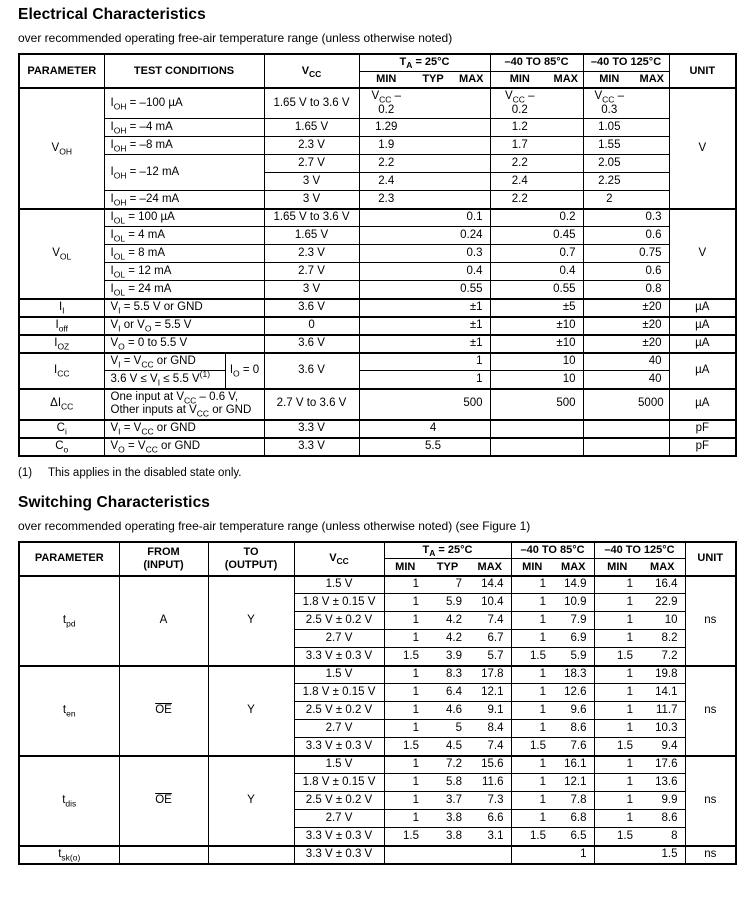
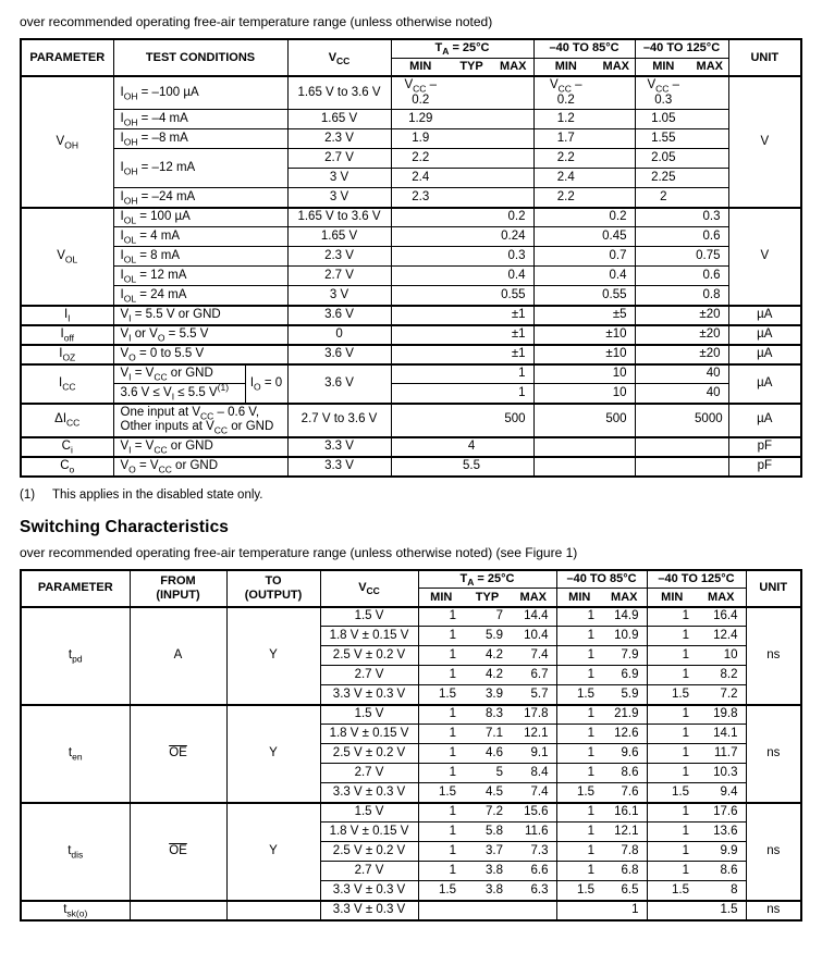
- Electrical Characteristics
  over recommended operating free-air temperature range (unless otherwise noted)
  PARAMETER	TEST CONDITIONS	VCC	TA = 25°C	–40 TO 85°C	–40 TO 125°C	UNIT
  MIN	TYP	MAX	MIN	MAX	MIN	MAX
  VOH	IOH = –100 µA	1.65 V to 3.6 V	VCC –0.2			VCC –0.2		VCC –0.3		V
  IOH = –4 mA	1.65 V	1.29			1.2		1.05
  IOH = –8 mA	2.3 V	1.9			1.7		1.55
  IOH = –12 mA	2.7 V	2.2			2.2		2.05
  3 V	2.4			2.4		2.25
  IOH = –24 mA	3 V	2.3			2.2		2
- VOL	IOL = 100 µA	1.65 V to 3.6 V			0.1		0.2		0.3	V
+ VOL	IOL = 100 µA	1.65 V to 3.6 V			0.2		0.2		0.3	V
  IOL = 4 mA	1.65 V			0.24		0.45		0.6
  IOL = 8 mA	2.3 V			0.3		0.7		0.75
  IOL = 12 mA	2.7 V			0.4		0.4		0.6
  IOL = 24 mA	3 V			0.55		0.55		0.8
  II	VI = 5.5 V or GND	3.6 V			±1		±5		±20	µA
  Ioff	VI or VO = 5.5 V	0			±1		±10		±20	µA
  IOZ	VO = 0 to 5.5 V	3.6 V			±1		±10		±20	µA
  ICC	VI = VCC or GND	IO = 0	3.6 V			1		10		40	µA
  3.6 V ≤ VI ≤ 5.5 V(1)			1		10		40
  ΔICC	One input at VCC – 0.6 V,Other inputs at VCC or GND	2.7 V to 3.6 V			500		500		5000	µA
  Ci	VI = VCC or GND	3.3 V		4						pF
  Co	VO = VCC or GND	3.3 V		5.5						pF
  (1) This applies in the disabled state only.
  Switching Characteristics
  over recommended operating free-air temperature range (unless otherwise noted) (see Figure 1)
  PARAMETER	FROM(INPUT)	TO(OUTPUT)	VCC	TA = 25°C	–40 TO 85°C	–40 TO 125°C	UNIT
  MIN	TYP	MAX	MIN	MAX	MIN	MAX
  tpd	A	Y	1.5 V	1	7	14.4	1	14.9	1	16.4	ns
- 1.8 V ± 0.15 V	1	5.9	10.4	1	10.9	1	22.9
+ 1.8 V ± 0.15 V	1	5.9	10.4	1	10.9	1	12.4
  2.5 V ± 0.2 V	1	4.2	7.4	1	7.9	1	10
  2.7 V	1	4.2	6.7	1	6.9	1	8.2
  3.3 V ± 0.3 V	1.5	3.9	5.7	1.5	5.9	1.5	7.2
- ten	OE	Y	1.5 V	1	8.3	17.8	1	18.3	1	19.8	ns
+ ten	OE	Y	1.5 V	1	8.3	17.8	1	21.9	1	19.8	ns
- 1.8 V ± 0.15 V	1	6.4	12.1	1	12.6	1	14.1
+ 1.8 V ± 0.15 V	1	7.1	12.1	1	12.6	1	14.1
  2.5 V ± 0.2 V	1	4.6	9.1	1	9.6	1	11.7
  2.7 V	1	5	8.4	1	8.6	1	10.3
  3.3 V ± 0.3 V	1.5	4.5	7.4	1.5	7.6	1.5	9.4
  tdis	OE	Y	1.5 V	1	7.2	15.6	1	16.1	1	17.6	ns
  1.8 V ± 0.15 V	1	5.8	11.6	1	12.1	1	13.6
  2.5 V ± 0.2 V	1	3.7	7.3	1	7.8	1	9.9
  2.7 V	1	3.8	6.6	1	6.8	1	8.6
- 3.3 V ± 0.3 V	1.5	3.8	3.1	1.5	6.5	1.5	8
+ 3.3 V ± 0.3 V	1.5	3.8	6.3	1.5	6.5	1.5	8
  tsk(o)			3.3 V ± 0.3 V					1		1.5	ns
